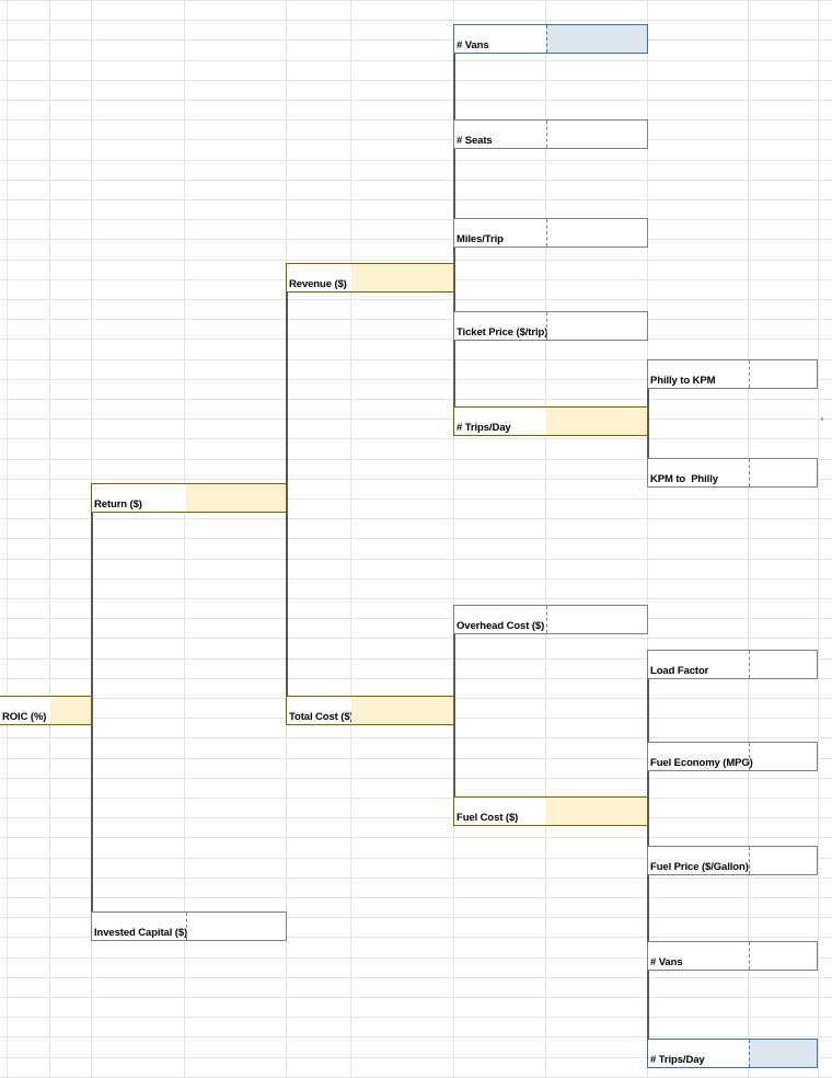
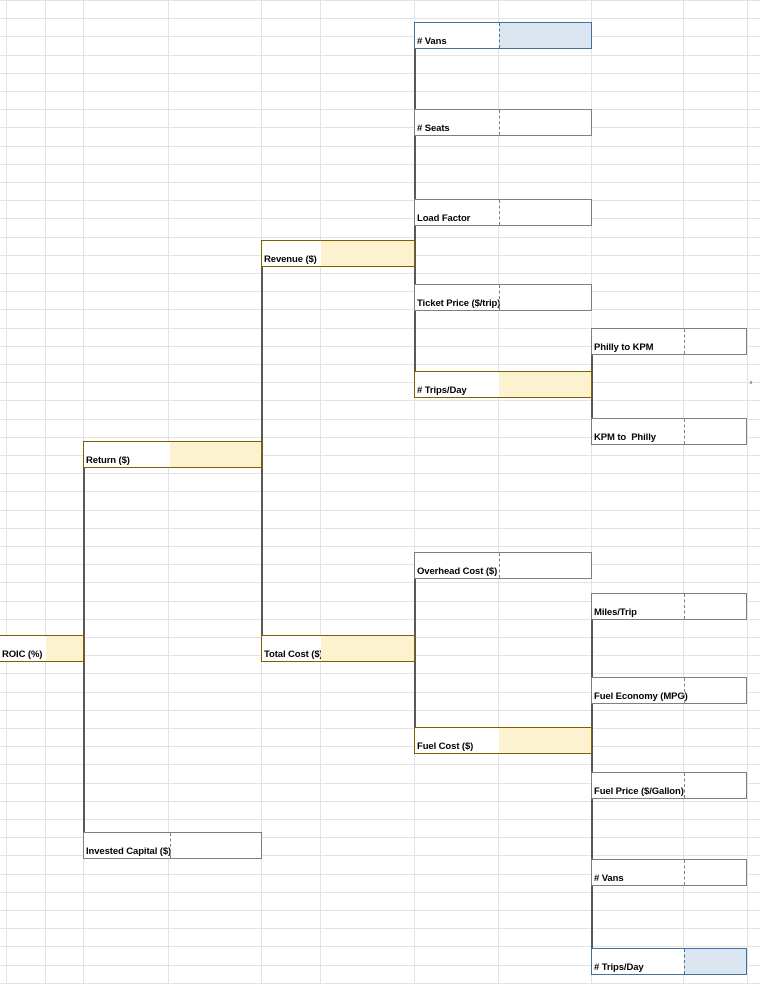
  # Vans
  # Seats
- Miles/Trip
+ Load Factor
  Revenue ($)
  Ticket Price ($/trip)
  Philly to KPM
  # Trips/Day
  KPM to Philly
  Return ($)
  Overhead Cost ($)
- Load Factor
+ Miles/Trip
  ROIC (%)
  Total Cost ($
  Fuel Economy (MPG
  Fuel Cost ($)
  Fuel Price ($/Gallon)
  Invested Capital ($)
  # Vans
  # Trips/Day
